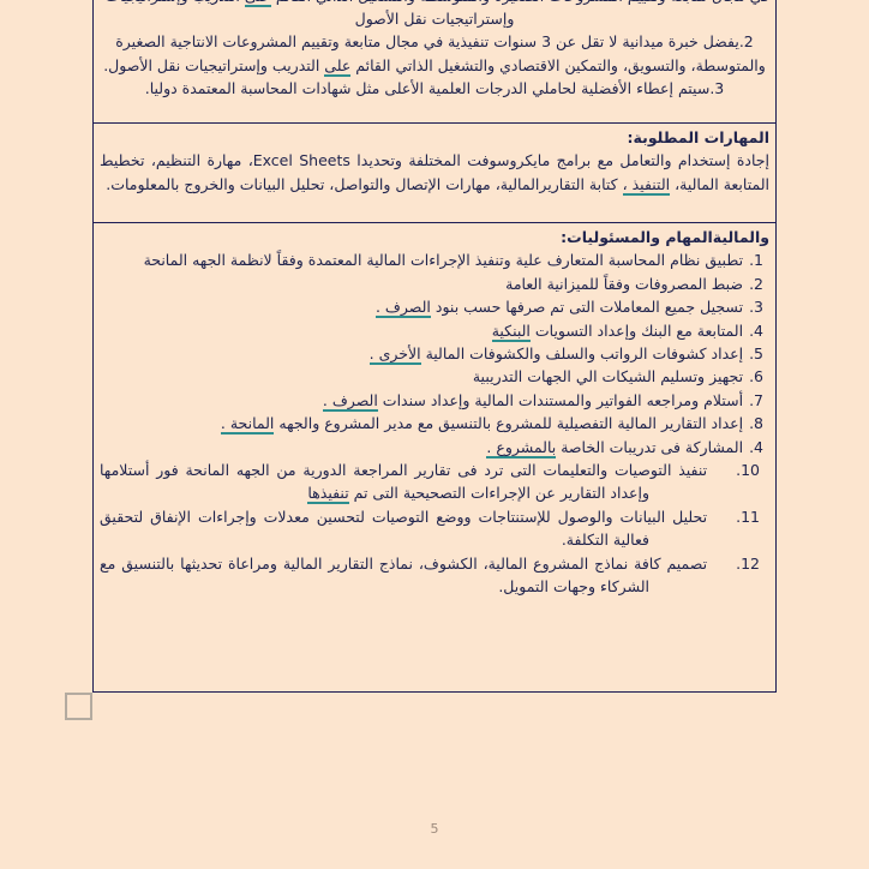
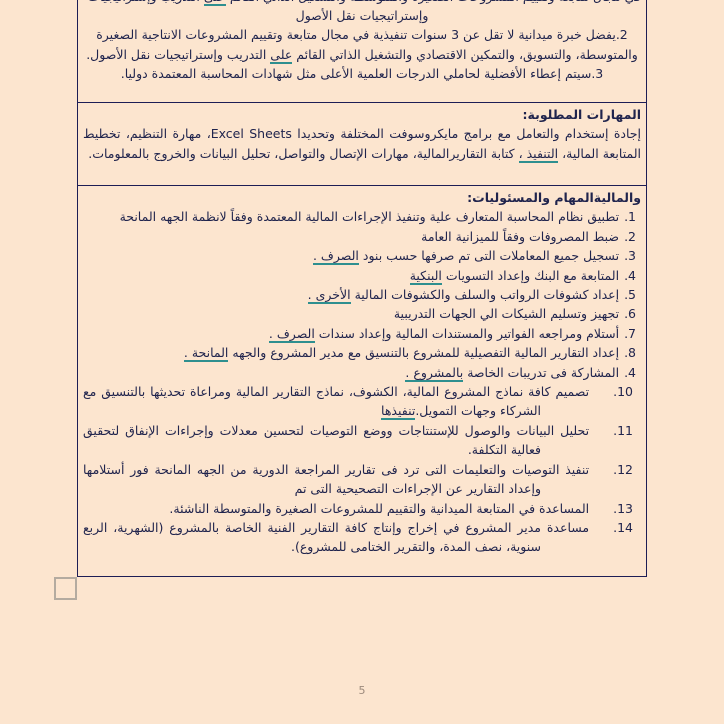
  وإستراتيجيات نقل الأصول
  2.يفضل خبرة ميدانية لا تقل عن 3 سنوات تنفيذية في مجال متابعة وتقييم المشروعات الانتاجية الصغيرة والمتوسطة، والتسويق، والتمكين الاقتصادي والتشغيل الذاتي القائم على التدريب وإستراتيجيات نقل الأصول.
  3.سيتم إعطاء الأفضلية لحاملي الدرجات العلمية الأعلى مثل شهادات المحاسبة المعتمدة دوليا.
  المهارات المطلوبة:
  إجادة إستخدام والتعامل مع برامج مايكروسوفت المختلفة وتحديدا Excel Sheets، مهارة التنظيم، تخطيط المتابعة المالية، التنفيذ ، كتابة التقاريرالمالية، مهارات الإتصال والتواصل، تحليل البيانات والخروج بالمعلومات.
  والماليةالمهام والمسئوليات:
  1.تطبيق نظام المحاسبة المتعارف علية وتنفيذ الإجراءات المالية المعتمدة وفقاً لانظمة الجهه المانحة
  2.ضبط المصروفات وفقاً للميزانية العامة
  3.تسجيل جميع المعاملات التى تم صرفها حسب بنود الصرف .
  4.المتابعة مع البنك وإعداد التسويات البنكية
  5.إعداد كشوفات الرواتب والسلف والكشوفات المالية الأخرى .
  6.تجهيز وتسليم الشيكات الي الجهات التدريبية
  7.أستلام ومراجعه الفواتير والمستندات المالية وإعداد سندات الصرف .
  8.إعداد التقارير المالية التفصيلية للمشروع بالتنسيق مع مدير المشروع والجهه المانحة .
  4.المشاركة فى تدريبات الخاصة بالمشروع .
- 10.تنفيذ التوصيات والتعليمات التى ترد فى تقارير المراجعة الدورية من الجهه المانحة فور أستلامها وإعداد التقارير عن الإجراءات التصحيحية التى تم تنفيذها
+ 10.تصميم كافة نماذج المشروع المالية، الكشوف، نماذج التقارير المالية ومراعاة تحديثها بالتنسيق مع الشركاء وجهات التمويل.تنفيذها
  11.تحليل البيانات والوصول للإستنتاجات ووضع التوصيات لتحسين معدلات وإجراءات الإنفاق لتحقيق فعالية التكلفة.
- 12.تصميم كافة نماذج المشروع المالية، الكشوف، نماذج التقارير المالية ومراعاة تحديثها بالتنسيق مع الشركاء وجهات التمويل.
+ 12.تنفيذ التوصيات والتعليمات التى ترد فى تقارير المراجعة الدورية من الجهه المانحة فور أستلامها وإعداد التقارير عن الإجراءات التصحيحية التى تم
+ 13.المساعدة في المتابعة الميدانية والتقييم للمشروعات الصغيرة والمتوسطة الناشئة.
+ 14.مساعدة مدير المشروع في إخراج وإنتاج كافة التقارير الفنية الخاصة بالمشروع (الشهرية، الربع سنوية، نصف المدة، والتقرير الختامى للمشروع).
  5
